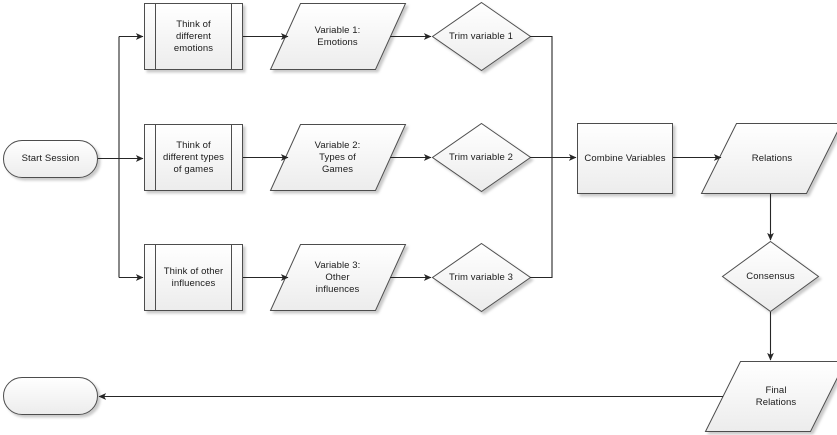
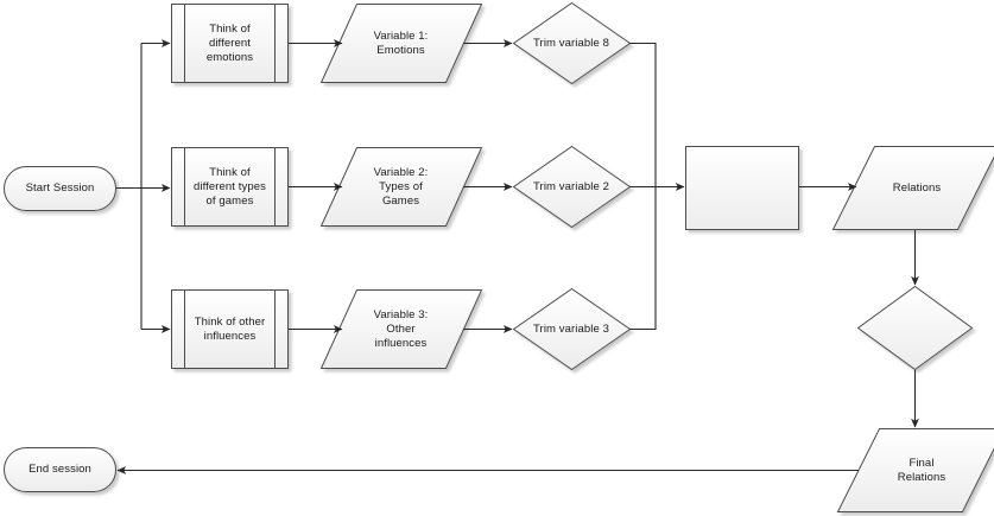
  Start Session
  Think of
  different
  emotions
  Think of
  different types
  of games
  Think of other
  influences
  Variable 1:
  Emotions
  Variable 2:
  Types of
  Games
  Variable 3:
  Other
  influences
- Trim variable 1
+ Trim variable 8
  Trim variable 2
  Trim variable 3
- Combine Variables
  Relations
- Consensus
  Final
  Relations
+ End session
